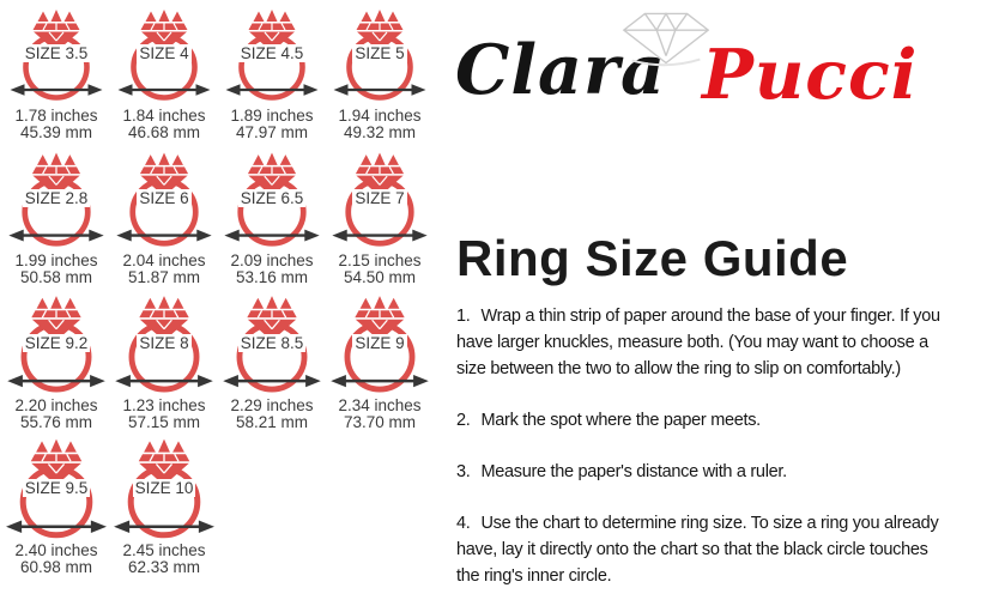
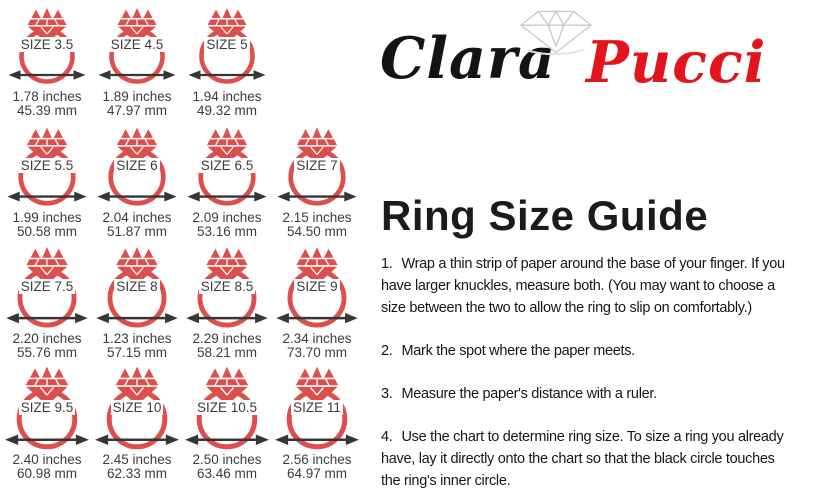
  SIZE 3.5
  1.78 inches
  45.39 mm
- SIZE 4
- 1.84 inches
- 46.68 mm
  SIZE 4.5
  1.89 inches
  47.97 mm
  SIZE 5
  1.94 inches
  49.32 mm
- SIZE 2.8
+ SIZE 5.5
  1.99 inches
  50.58 mm
  SIZE 6
  2.04 inches
  51.87 mm
  SIZE 6.5
  2.09 inches
  53.16 mm
  SIZE 7
  2.15 inches
  54.50 mm
- SIZE 9.2
+ SIZE 7.5
  2.20 inches
  55.76 mm
  SIZE 8
  1.23 inches
  57.15 mm
  SIZE 8.5
  2.29 inches
  58.21 mm
  SIZE 9
  2.34 inches
  73.70 mm
  SIZE 9.5
  2.40 inches
  60.98 mm
  SIZE 10
  2.45 inches
  62.33 mm
+ SIZE 10.5
+ 2.50 inches
+ 63.46 mm
+ SIZE 11
+ 2.56 inches
+ 64.97 mm
  Clara
  Pucci
  Ring Size Guide
  1. Wrap a thin strip of paper around the base of your finger. If you
  have larger knuckles, measure both. (You may want to choose a
  size between the two to allow the ring to slip on comfortably.)
  2. Mark the spot where the paper meets.
  3. Measure the paper's distance with a ruler.
  4. Use the chart to determine ring size. To size a ring you already
  have, lay it directly onto the chart so that the black circle touches
  the ring's inner circle.
